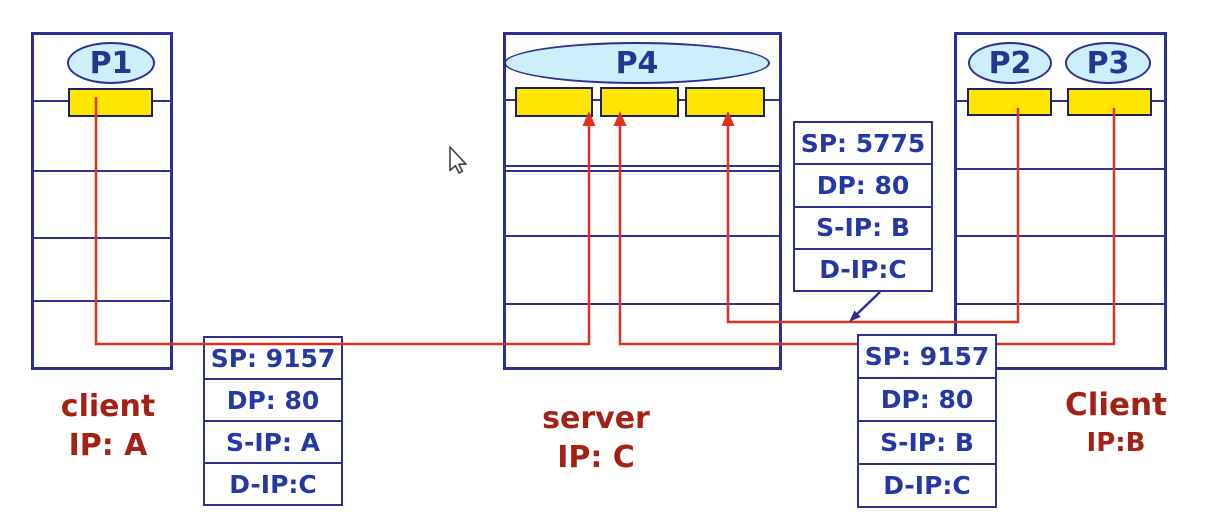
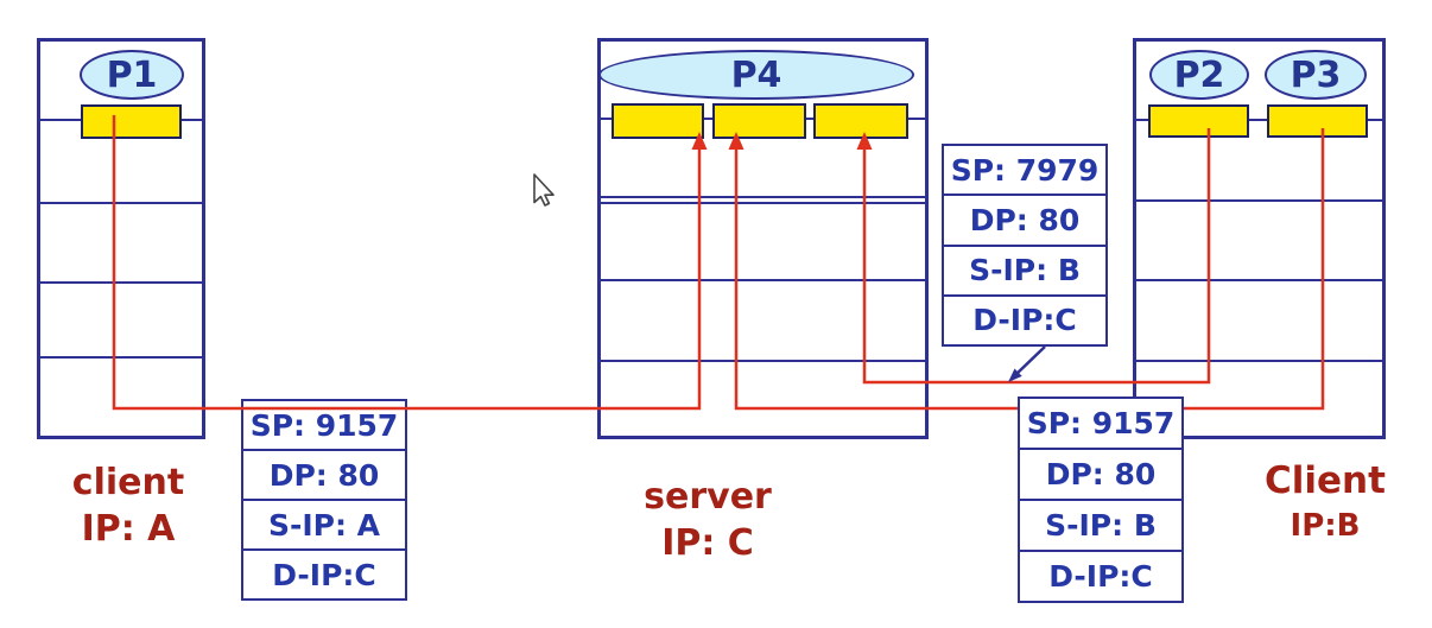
  P1
  P4
  P2
  P3
  SP: 9157
  DP: 80
  S-IP: A
  D-IP:C
- SP: 5775
+ SP: 7979
  DP: 80
  S-IP: B
  D-IP:C
  SP: 9157
  DP: 80
  S-IP: B
  D-IP:C
  client
  IP: A
  server
  IP: C
  Client
  IP:B
